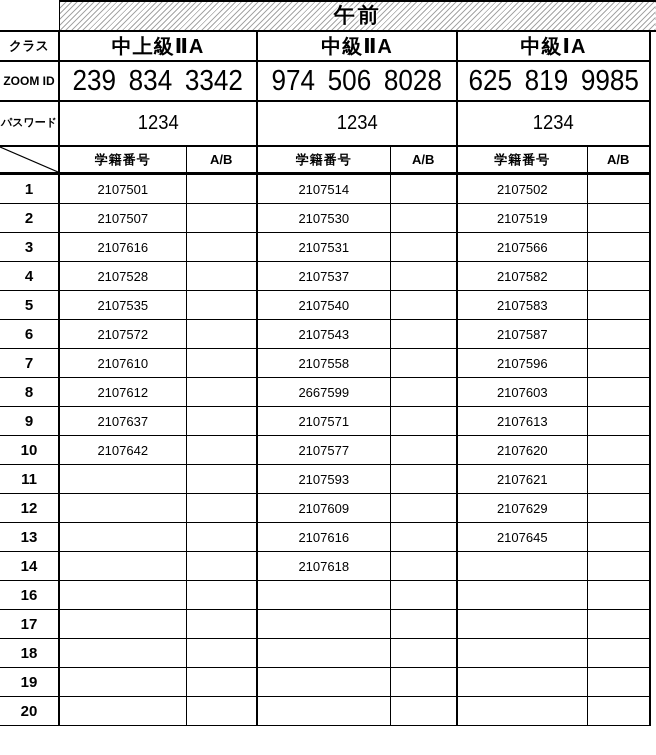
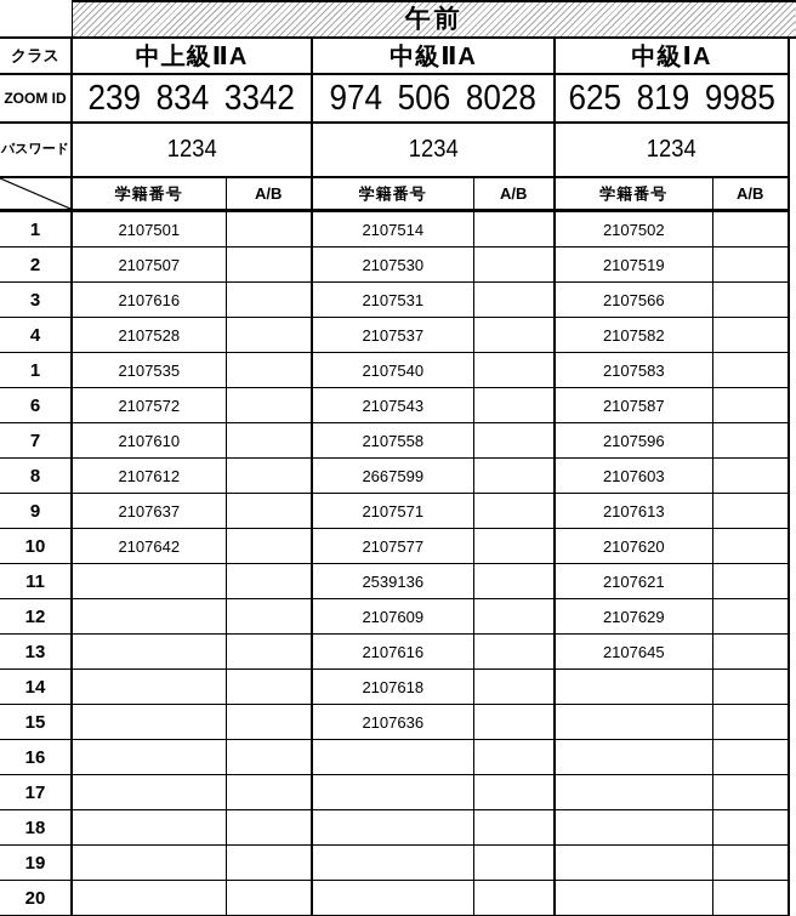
  	午前
  クラス	中上級ⅡA	中級ⅡA	中級ⅠA
  ZOOM ID	239 834 3342	974 506 8028	625 819 9985
  パスワード	1234	1234	1234
  	学籍番号	A/B	学籍番号	A/B	学籍番号	A/B
  1	2107501		2107514		2107502
  2	2107507		2107530		2107519
  3	2107616		2107531		2107566
  4	2107528		2107537		2107582
- 5	2107535		2107540		2107583
+ 1	2107535		2107540		2107583
  6	2107572		2107543		2107587
  7	2107610		2107558		2107596
  8	2107612		2667599		2107603
  9	2107637		2107571		2107613
  10	2107642		2107577		2107620
- 11			2107593		2107621
+ 11			2539136		2107621
  12			2107609		2107629
  13			2107616		2107645
  14			2107618
+ 15			2107636
  16
  17
  18
  19
  20
